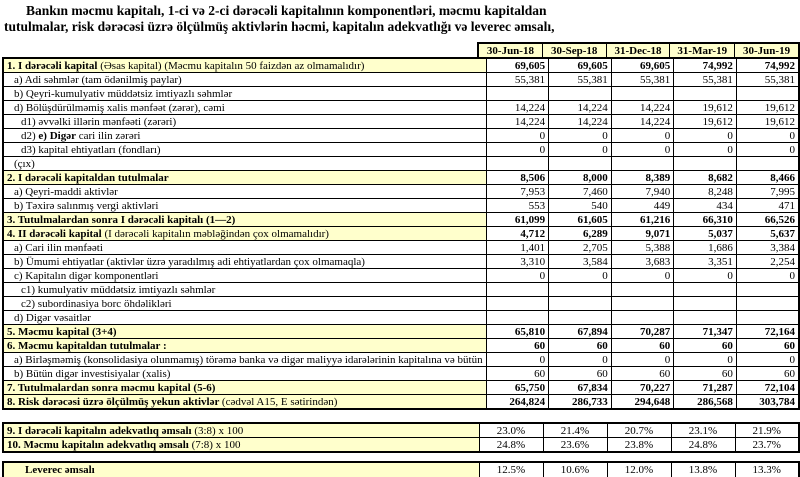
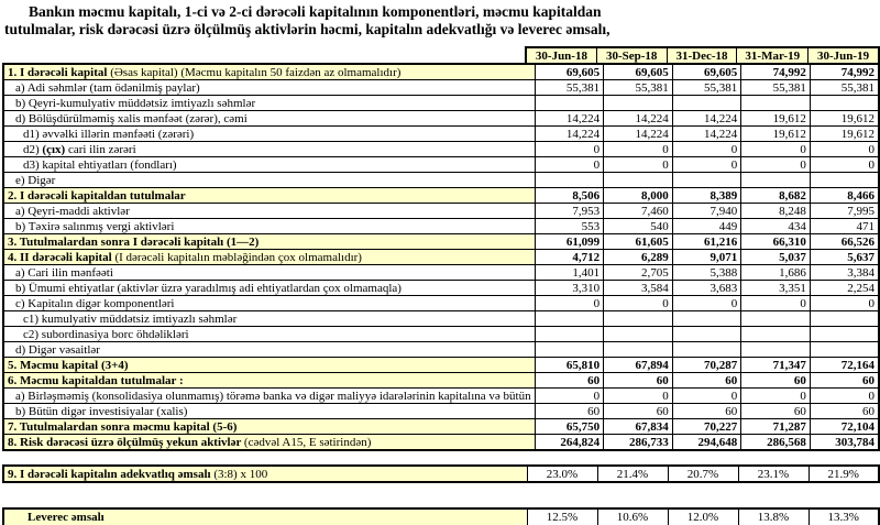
  Bankın məcmu kapitalı, 1-ci və 2-ci dərəcəli kapitalının komponentləri, məcmu kapitaldan
  tutulmalar, risk dərəcəsi üzrə ölçülmüş aktivlərin həcmi, kapitalın adekvatlığı və leverec əmsalı,
  30-Jun-18	30-Sep-18	31-Dec-18	31-Mar-19	30-Jun-19
  1. I dərəcəli kapital (Əsas kapital) (Məcmu kapitalın 50 faizdən az olmamalıdır)	69,605	69,605	69,605	74,992	74,992
  a) Adi səhmlər (tam ödənilmiş paylar)	55,381	55,381	55,381	55,381	55,381
  b) Qeyri-kumulyativ müddətsiz imtiyazlı səhmlər
  d) Bölüşdürülməmiş xalis mənfəət (zərər), cəmi	14,224	14,224	14,224	19,612	19,612
  d1) əvvəlki illərin mənfəəti (zərəri)	14,224	14,224	14,224	19,612	19,612
- d2) e) Digər cari ilin zərəri	0	0	0	0	0
+ d2) (çıx) cari ilin zərəri	0	0	0	0	0
  d3) kapital ehtiyatları (fondları)	0	0	0	0	0
- (çıx)
+ e) Digər
  2. I dərəcəli kapitaldan tutulmalar	8,506	8,000	8,389	8,682	8,466
  a) Qeyri-maddi aktivlər	7,953	7,460	7,940	8,248	7,995
  b) Təxirə salınmış vergi aktivləri	553	540	449	434	471
  3. Tutulmalardan sonra I dərəcəli kapitalı (1—2)	61,099	61,605	61,216	66,310	66,526
  4. II dərəcəli kapital (I dərəcəli kapitalın məbləğindən çox olmamalıdır)	4,712	6,289	9,071	5,037	5,637
  a) Cari ilin mənfəəti	1,401	2,705	5,388	1,686	3,384
  b) Ümumi ehtiyatlar (aktivlər üzrə yaradılmış adi ehtiyatlardan çox olmamaqla)	3,310	3,584	3,683	3,351	2,254
  c) Kapitalın digər komponentləri	0	0	0	0	0
  c1) kumulyativ müddətsiz imtiyazlı səhmlər
  c2) subordinasiya borc öhdəlikləri
  d) Digər vəsaitlər
  5. Məcmu kapital (3+4)	65,810	67,894	70,287	71,347	72,164
  6. Məcmu kapitaldan tutulmalar :	60	60	60	60	60
  a) Birləşməmiş (konsolidasiya olunmamış) törəmə banka və digər maliyyə idarələrinin kapitalına və bütün	0	0	0	0	0
  b) Bütün digər investisiyalar (xalis)	60	60	60	60	60
  7. Tutulmalardan sonra məcmu kapital (5-6)	65,750	67,834	70,227	71,287	72,104
  8. Risk dərəcəsi üzrə ölçülmüş yekun aktivlər (cədvəl A15, E sətirindən)	264,824	286,733	294,648	286,568	303,784
  9. I dərəcəli kapitalın adekvatlıq əmsalı (3:8) x 100	23.0%	21.4%	20.7%	23.1%	21.9%
- 10. Məcmu kapitalın adekvatlıq əmsalı (7:8) x 100	24.8%	23.6%	23.8%	24.8%	23.7%
  Leverec əmsalı	12.5%	10.6%	12.0%	13.8%	13.3%
